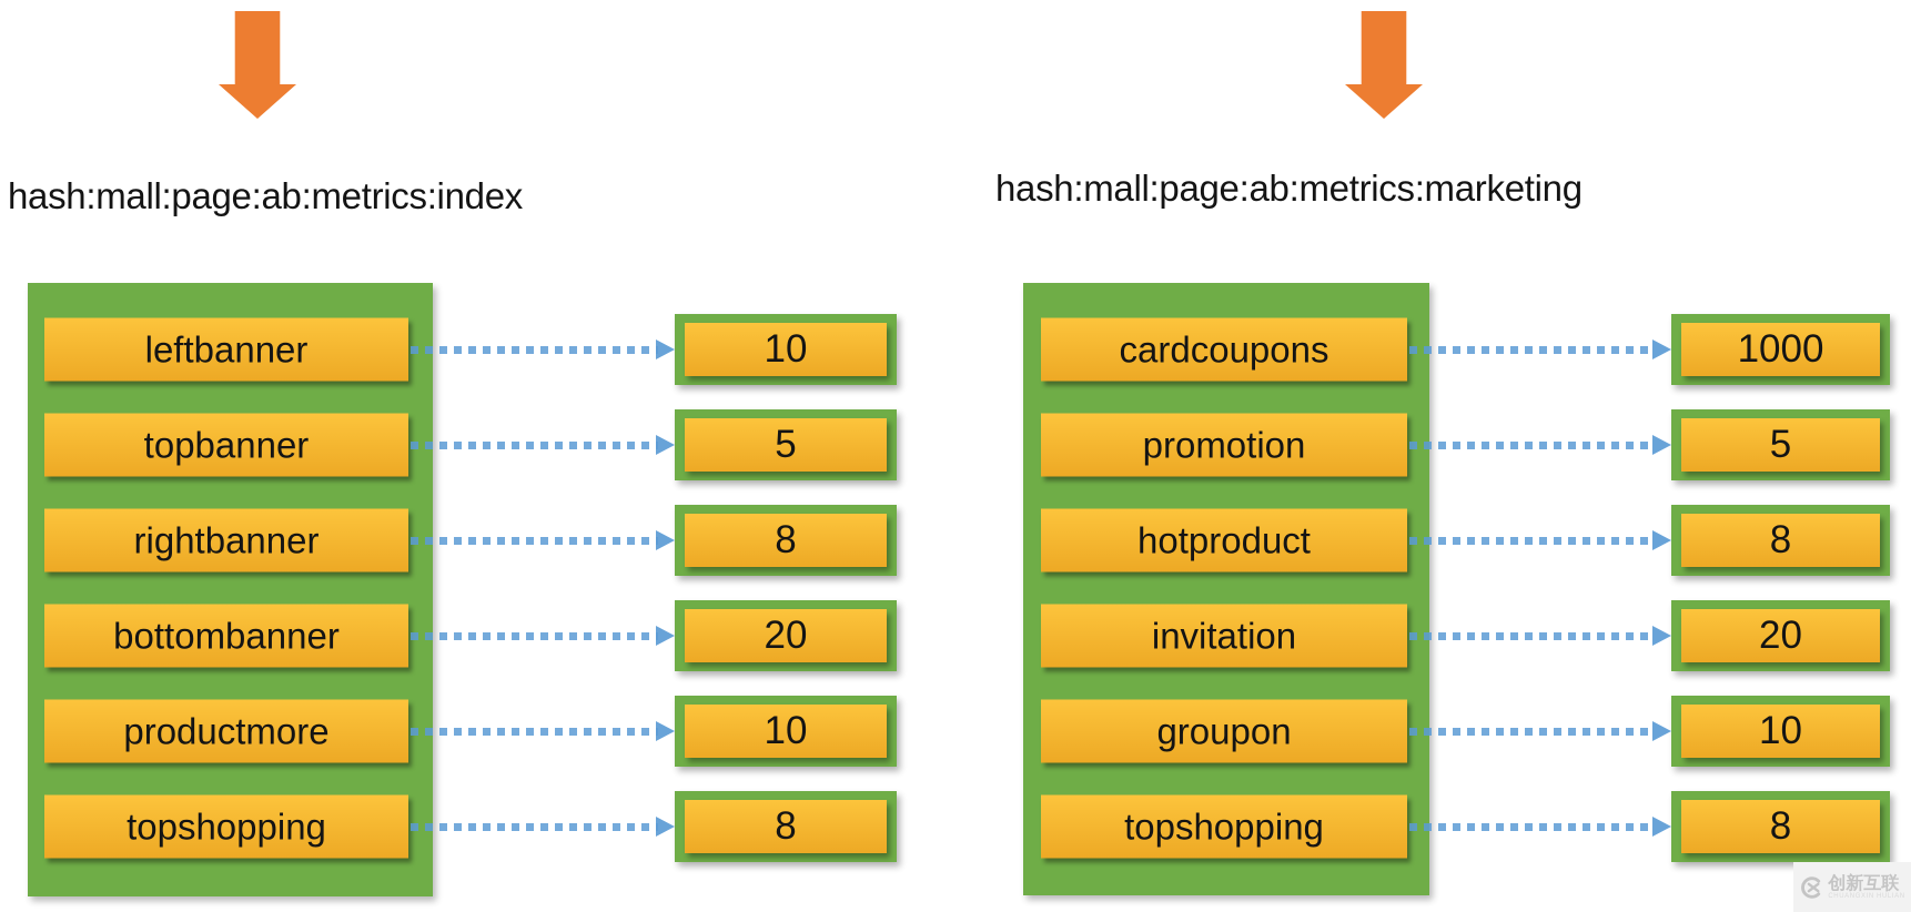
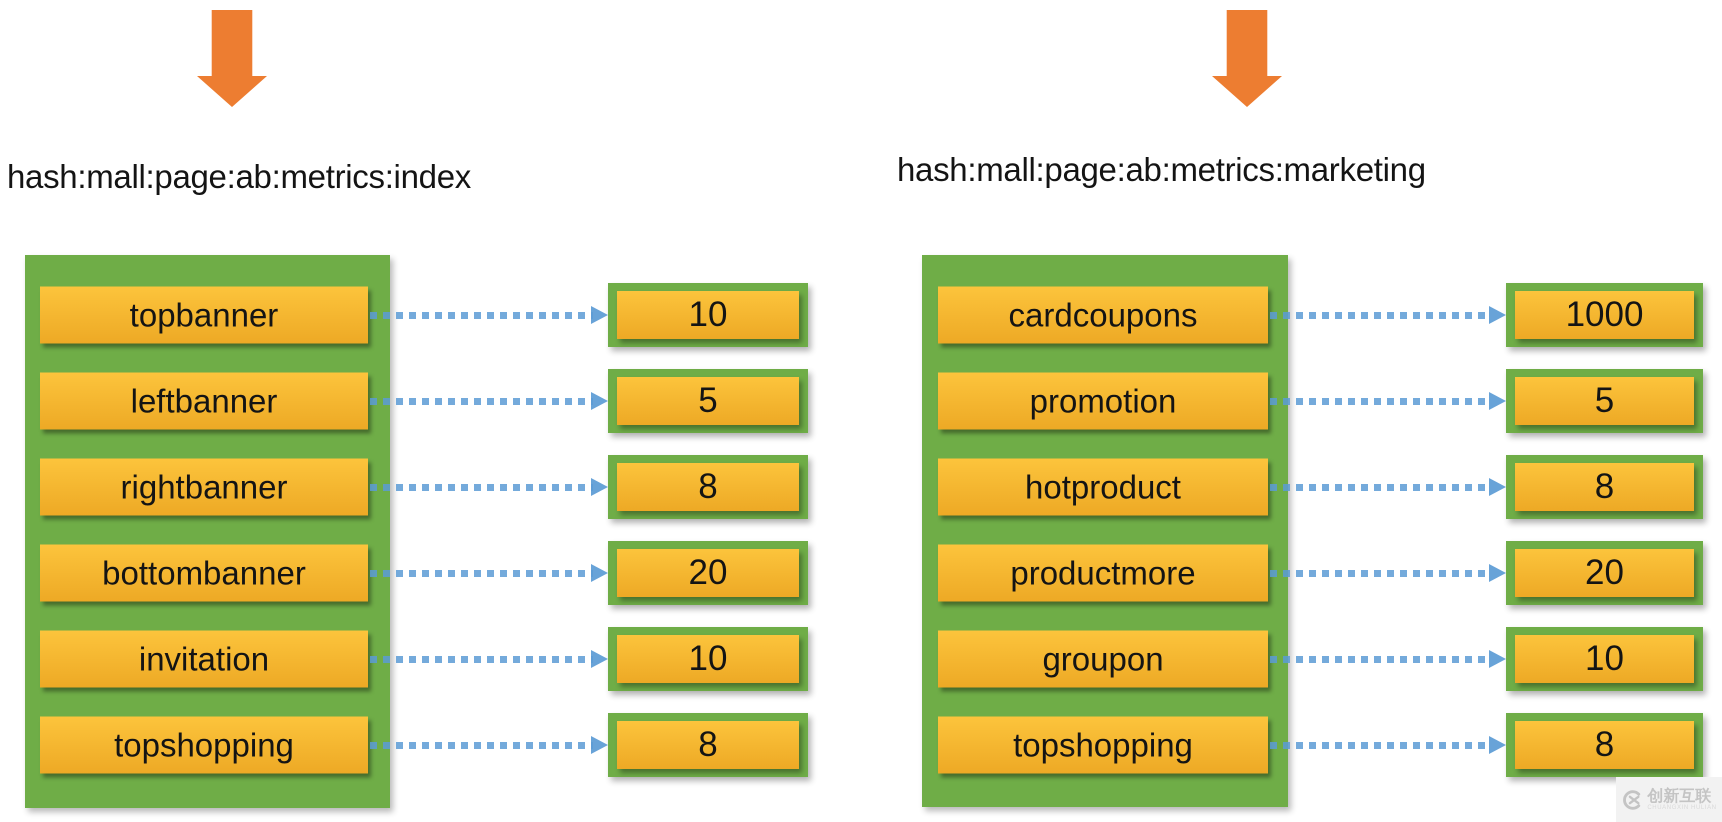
  hash:mall:page:ab:metrics:index
- leftbanner
+ topbanner
  10
- topbanner
+ leftbanner
  5
  rightbanner
  8
  bottombanner
  20
- productmore
+ invitation
  10
  topshopping
  8
  hash:mall:page:ab:metrics:marketing
  cardcoupons
  1000
  promotion
  5
  hotproduct
  8
- invitation
+ productmore
  20
  groupon
  10
  topshopping
  8
  创新互联
